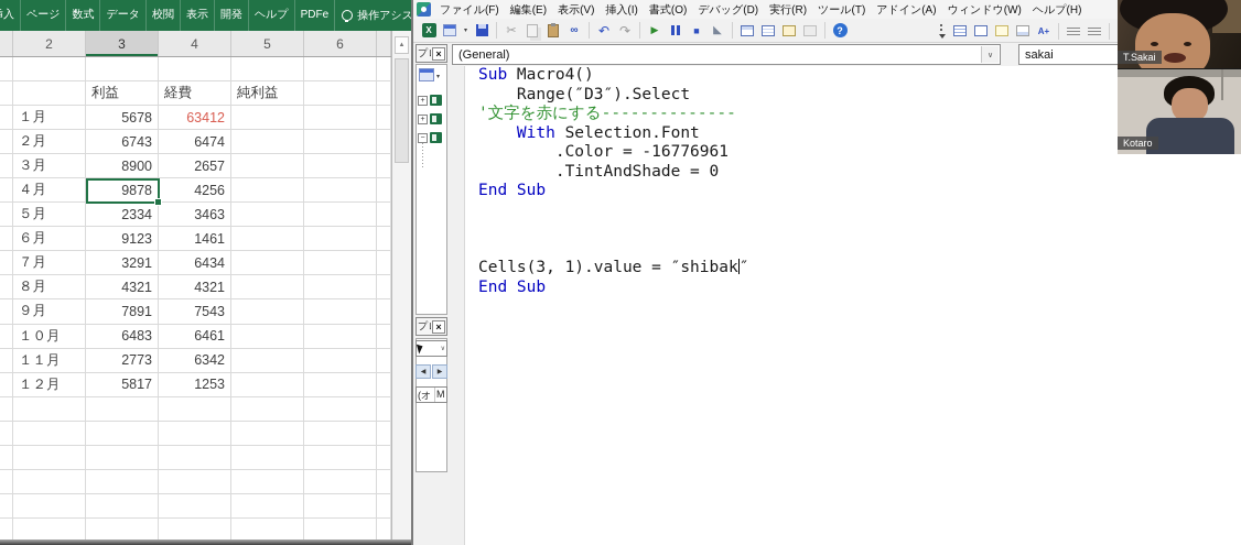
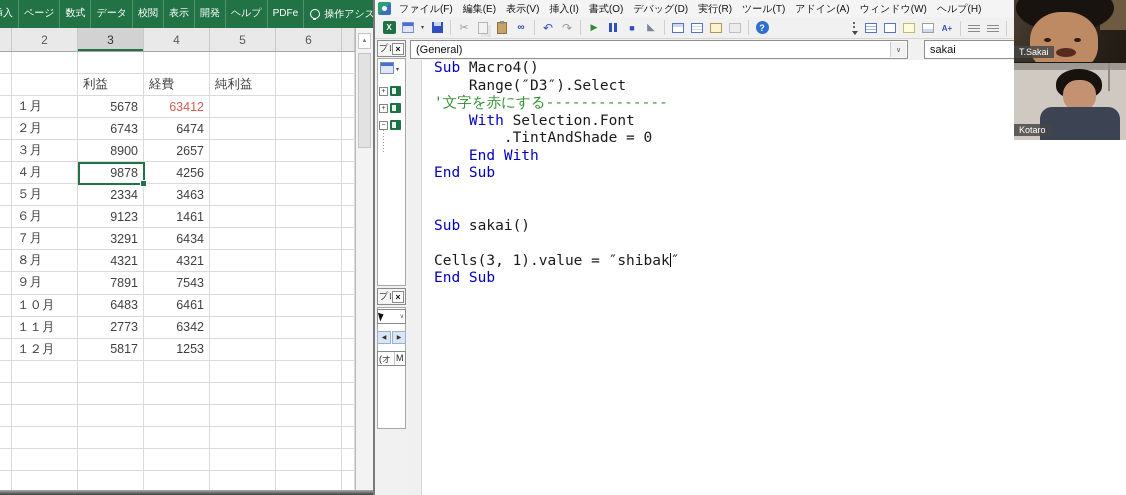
  ページ
  数式
  データ
  校閲
  表示
  開発
  ヘルプ
  PDFe
  操作アシス
  2
  3
  4
  5
  6
  利益
  経費
  純利益
  １月
  5678
  63412
  ２月
  6743
  6474
  ３月
  8900
  2657
  ４月
  4256
  ５月
  2334
  3463
  ６月
  9123
  1461
  ７月
  3291
  6434
  ８月
  4321
  4321
  ９月
  7891
  7543
  １０月
  6483
  6461
  １１月
  2773
  6342
  １２月
  5817
  1253
  ファイル(F)
  編集(E)
  表示(V)
  挿入(I)
  書式(O)
  デバッグ(D)
  実行(R)
  ツール(T)
  アドイン(A)
  ウィンドウ(W)
  ヘルプ(H)
  X
  ✂
  ∞
  ↶
  ↷
  ▶
  ■
  ◣
  ?
  A+
  ×
  ×
  (オ
  M
  (General)
  sakai
  Sub Macro4()
  Range(″D3″).Select
  '文字を赤にする--------------
  With Selection.Font
- .Color = -16776961
  .TintAndShade = 0
+ End With
  End Sub
+ Sub sakai()
  Cells(3, 1).value = ″shibak″
  End Sub
  T.Sakai
  Kotaro
